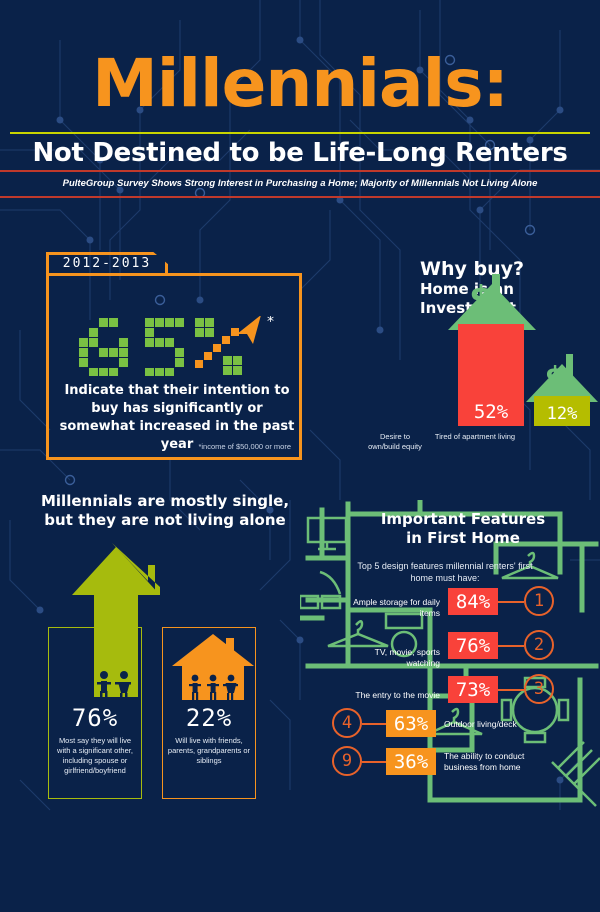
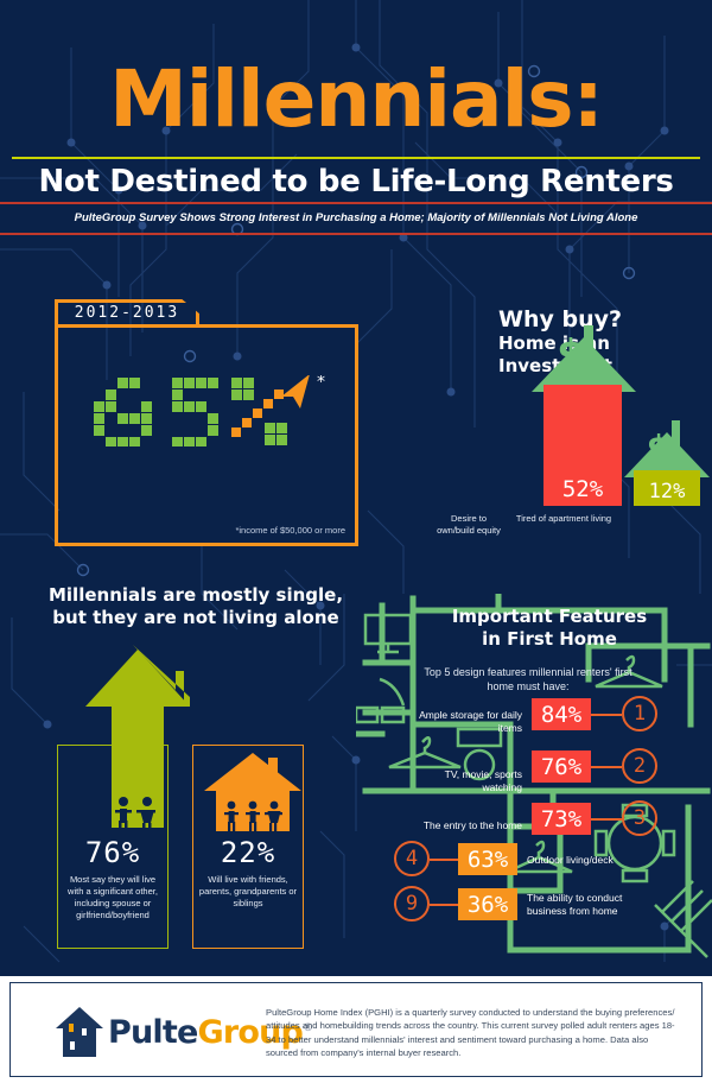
  Millennials:
  Not Destined to be Life-Long Renters
  PulteGroup Survey Shows Strong Interest in Purchasing a Home; Majority of Millennials Not Living Alone
  2012-2013
  *
- Indicate that their intention to buy has significantly or somewhat increased in the past year
  *income of $50,000 or more
  Why buy?
  Home isn
  $
  $
  52%
  12%
  Desire to own/build equity
  Tired of apartment living
  Millennials are mostly single,
  but they are not living alone
  76%
  Most say they will live with a significant other, including spouse or girlfriend/boyfriend
  22%
  Will live with friends, parents, grandparents or siblings
  Important Features
  in First Home
  Top 5 design features millennial renters' first home must have:
  Ample storage for daily items
  84%
  1
  TV, movie, sports watching
  76%
  2
- The entry to the movie
+ The entry to the home
  73%
  3
  4
  63%
  Outdoor living/deck
  9
  36%
  The ability to conduct business from home
+ PulteGroup®
+ PulteGroup Home Index (PGHI) is a quarterly survey conducted to understand the buying preferences/ attitudes and homebuilding trends across the country. This current survey polled adult renters ages 18-34 to better understand millennials' interest and sentiment toward purchasing a home. Data also sourced from company's internal buyer research.
